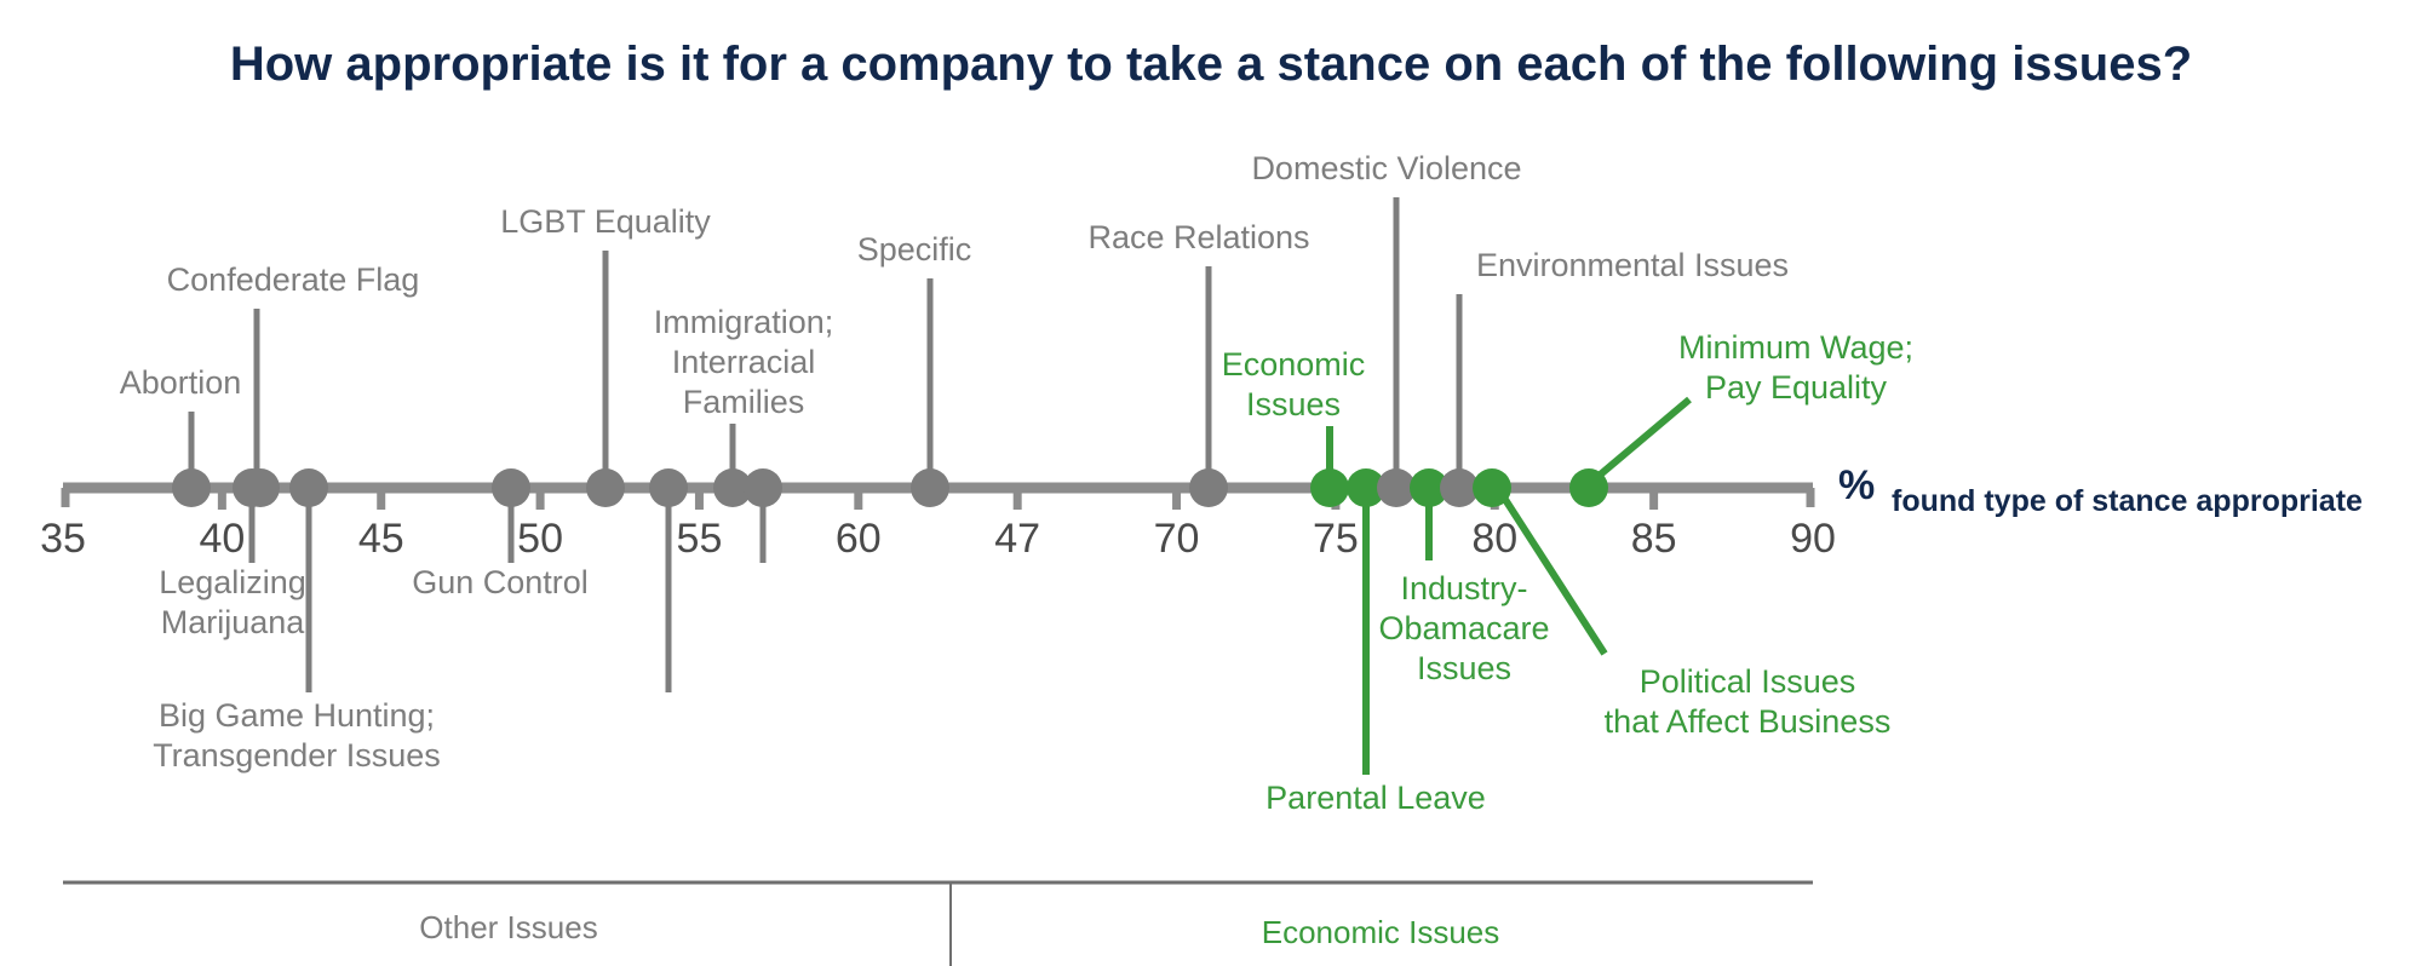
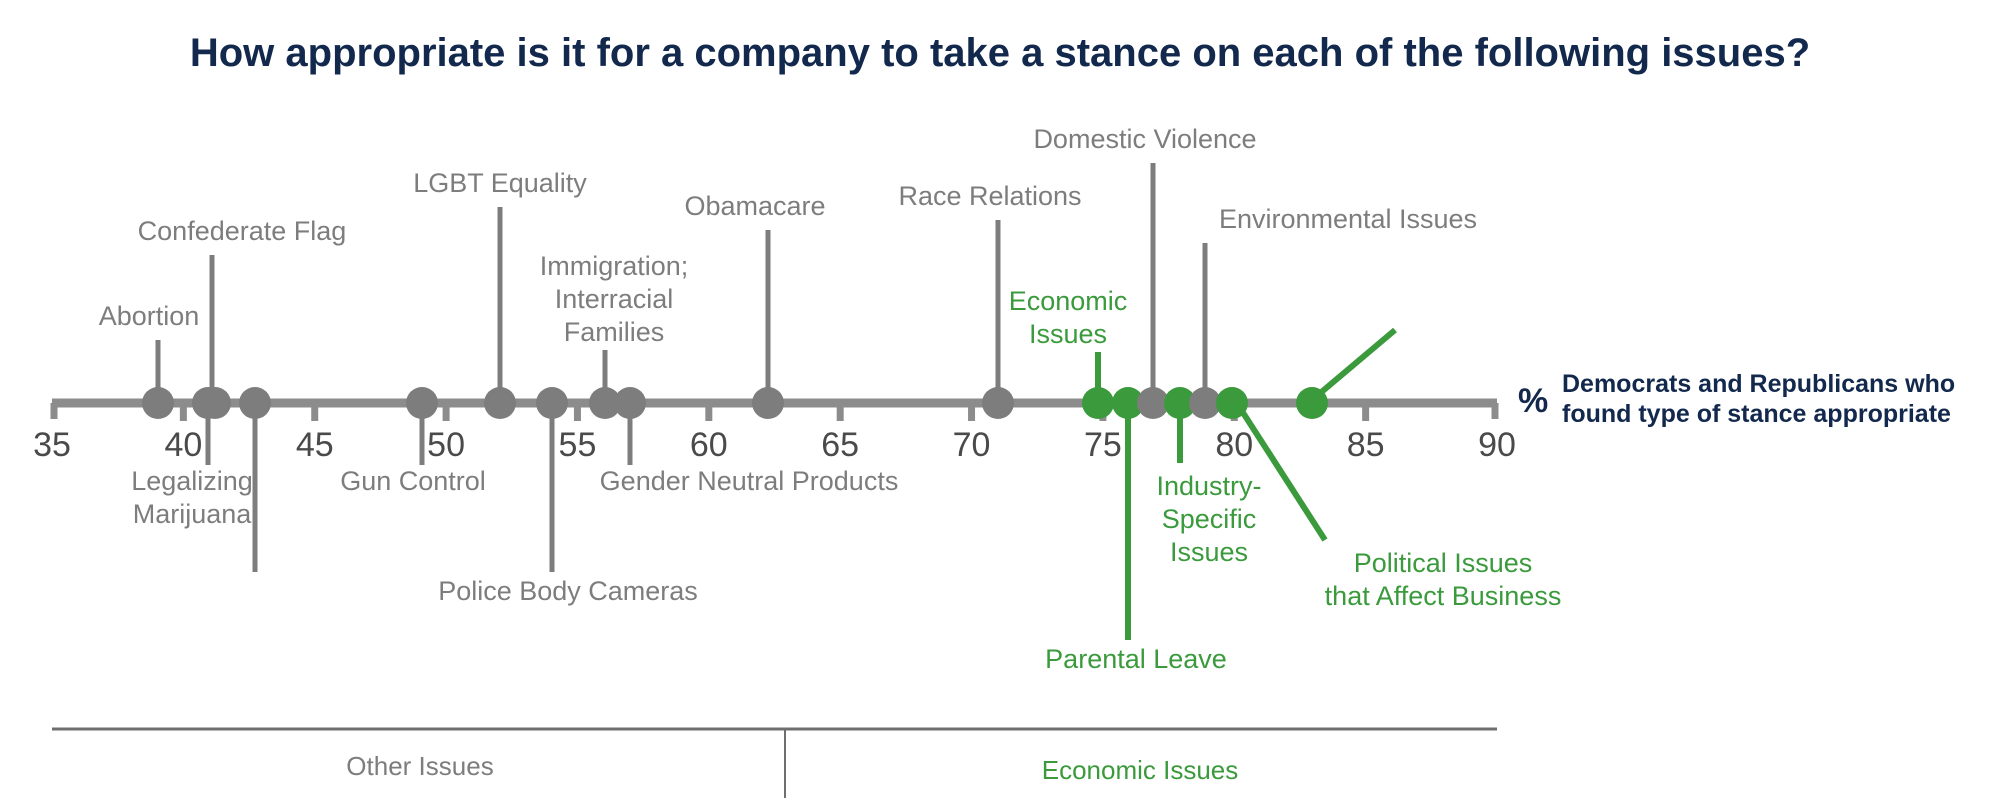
  How appropriate is it for a company to take a stance on each of the following issues?
  35
  40
  45
  50
  55
  60
- 47
+ 65
  70
  75
  80
  85
  90
  Abortion
  Confederate Flag
  Legalizing
  Marijuana
- Big Game Hunting;
- Transgender Issues
  Gun Control
  LGBT Equality
+ Police Body Cameras
  Immigration;
  Interracial
  Families
+ Gender Neutral Products
- Specific
+ Obamacare
  Race Relations
  Domestic Violence
  Environmental Issues
  Economic
  Issues
- Minimum Wage;
- Pay Equality
  Parental Leave
  Industry-
- Obamacare
+ Specific
  Issues
  Political Issues
  that Affect Business
  %
+ Democrats and Republicans who
  found type of stance appropriate
  Other Issues
  Economic Issues
